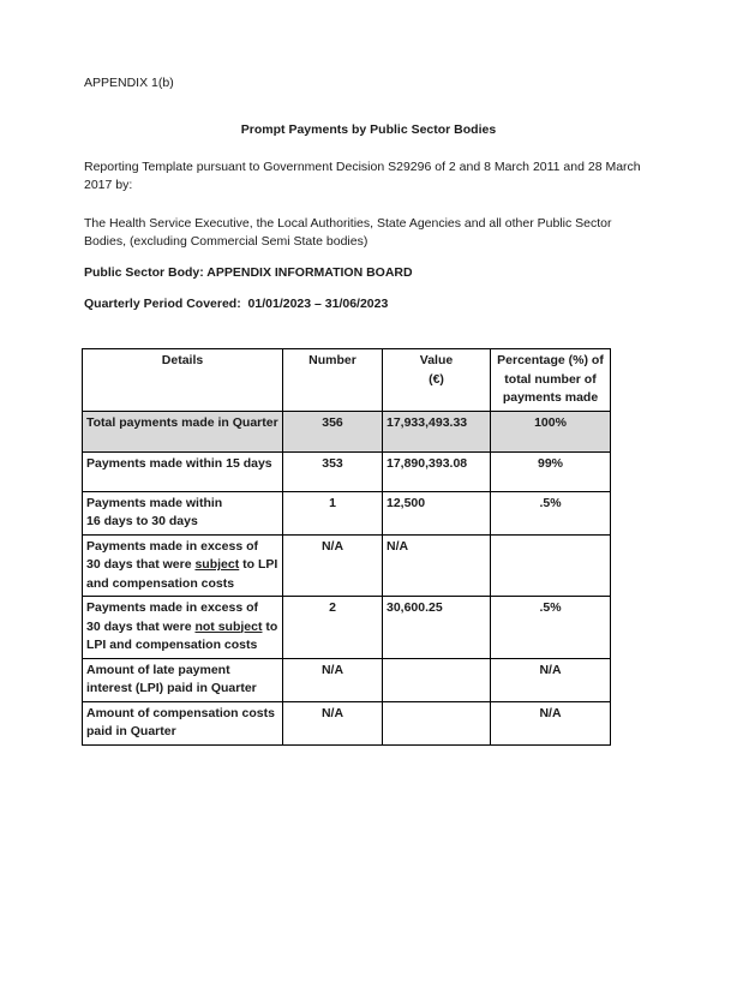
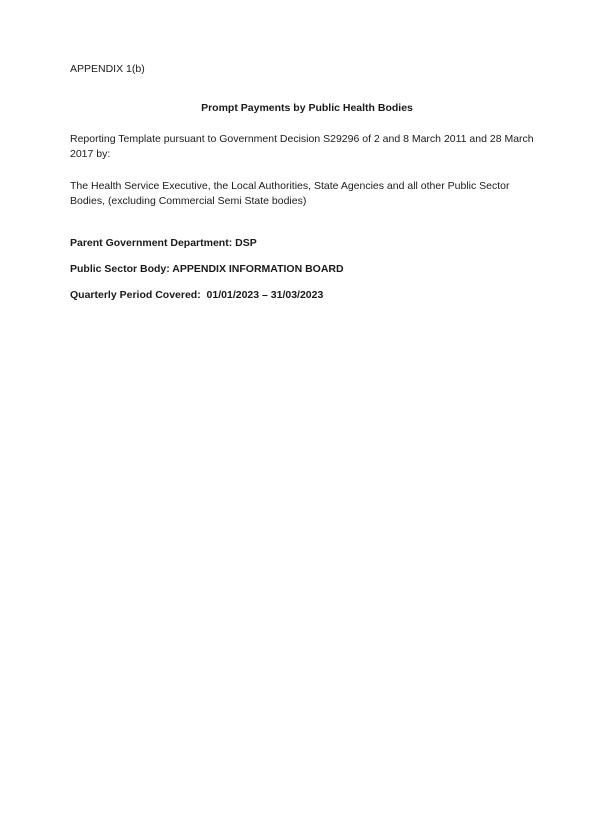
  APPENDIX 1(b)
- Prompt Payments by Public Sector Bodies
+ Prompt Payments by Public Health Bodies
  Reporting Template pursuant to Government Decision S29296 of 2 and 8 March 2011 and 28 March
  2017 by:
  The Health Service Executive, the Local Authorities, State Agencies and all other Public Sector
  Bodies, (excluding Commercial Semi State bodies)
+ Parent Government Department: DSP
  Public Sector Body: APPENDIX INFORMATION BOARD
- Quarterly Period Covered: 01/01/2023 – 31/06/2023
+ Quarterly Period Covered: 01/01/2023 – 31/03/2023
- Details	Number	Value (€)	Percentage (%) of total number of payments made
- Total payments made in Quarter	356	17,933,493.33	100%
- Payments made within 15 days	353	17,890,393.08	99%
- Payments made within 16 days to 30 days	1	12,500	.5%
- Payments made in excess of 30 days that were subject to LPI and compensation costs	N/A	N/A
- Payments made in excess of 30 days that were not subject to LPI and compensation costs	2	30,600.25	.5%
- Amount of late payment interest (LPI) paid in Quarter	N/A		N/A
- Amount of compensation costs paid in Quarter	N/A		N/A
